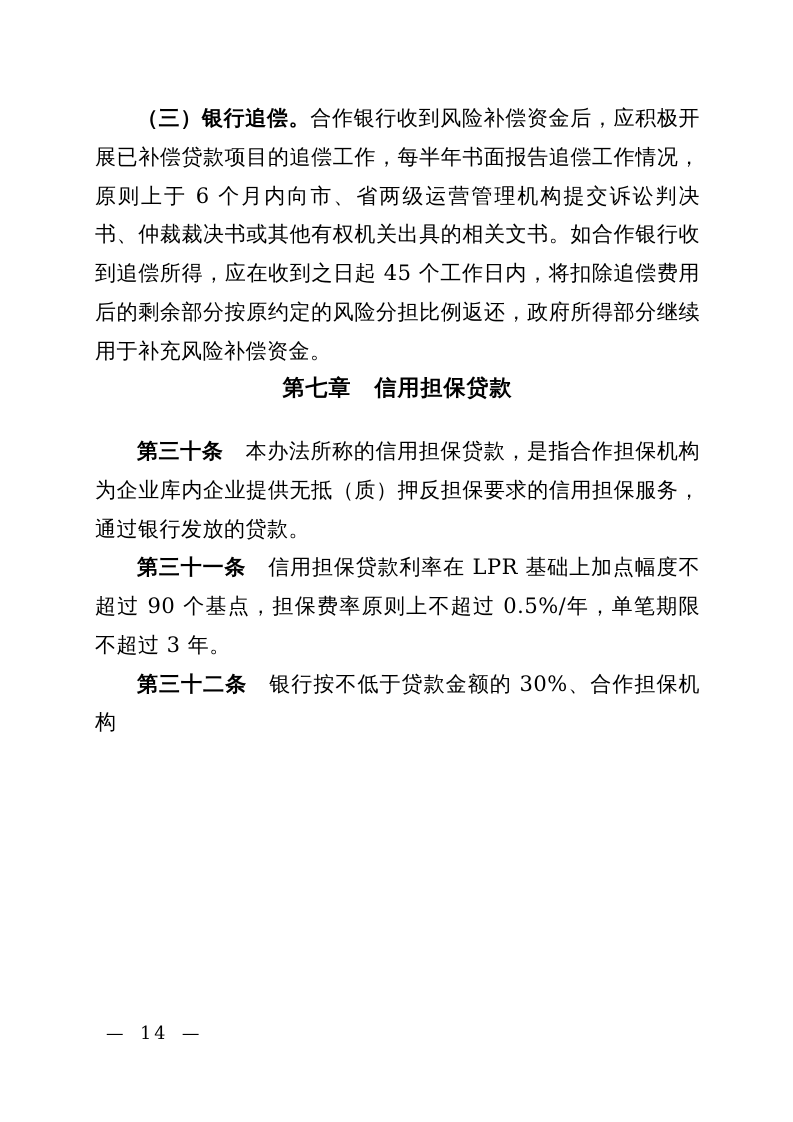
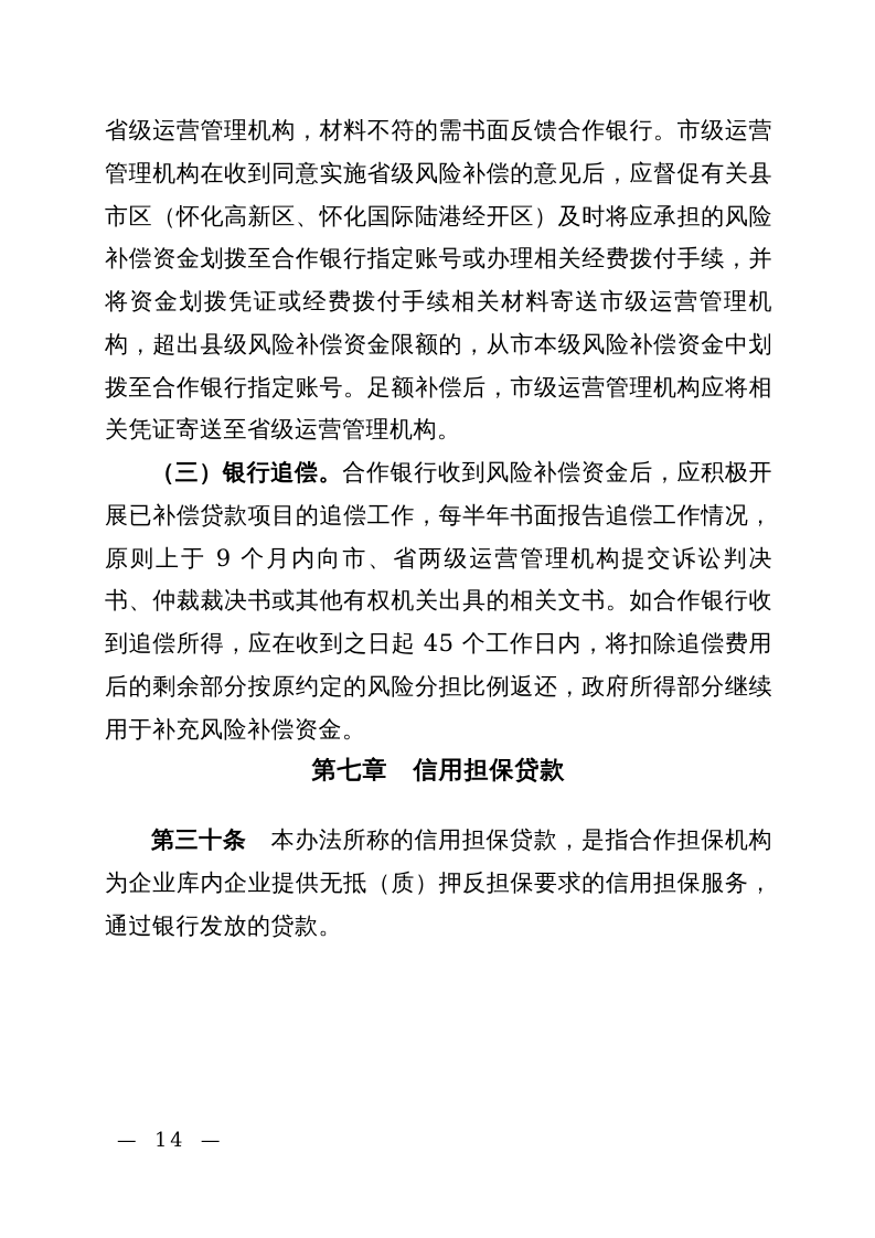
+ 省级运营管理机构，材料不符的需书面反馈合作银行。市级运营管理机构在收到同意实施省级风险补偿的意见后，应督促有关县市区（怀化高新区、怀化国际陆港经开区）及时将应承担的风险补偿资金划拨至合作银行指定账号或办理相关经费拨付手续，并将资金划拨凭证或经费拨付手续相关材料寄送市级运营管理机构，超出县级风险补偿资金限额的，从市本级风险补偿资金中划拨至合作银行指定账号。足额补偿后，市级运营管理机构应将相关凭证寄送至省级运营管理机构。
- （三）银行追偿。合作银行收到风险补偿资金后，应积极开展已补偿贷款项目的追偿工作，每半年书面报告追偿工作情况，原则上于 6 个月内向市、省两级运营管理机构提交诉讼判决书、仲裁裁决书或其他有权机关出具的相关文书。如合作银行收到追偿所得，应在收到之日起 45 个工作日内，将扣除追偿费用后的剩余部分按原约定的风险分担比例返还，政府所得部分继续用于补充风险补偿资金。
+ （三）银行追偿。合作银行收到风险补偿资金后，应积极开展已补偿贷款项目的追偿工作，每半年书面报告追偿工作情况，原则上于 9 个月内向市、省两级运营管理机构提交诉讼判决书、仲裁裁决书或其他有权机关出具的相关文书。如合作银行收到追偿所得，应在收到之日起 45 个工作日内，将扣除追偿费用后的剩余部分按原约定的风险分担比例返还，政府所得部分继续用于补充风险补偿资金。
  第七章 信用担保贷款
  第三十条 本办法所称的信用担保贷款，是指合作担保机构为企业库内企业提供无抵（质）押反担保要求的信用担保服务，通过银行发放的贷款。
- 第三十一条 信用担保贷款利率在 LPR 基础上加点幅度不超过 90 个基点，担保费率原则上不超过 0.5%/年，单笔期限不超过 3 年。
- 第三十二条 银行按不低于贷款金额的 30%、合作担保机构
  — 14 —
